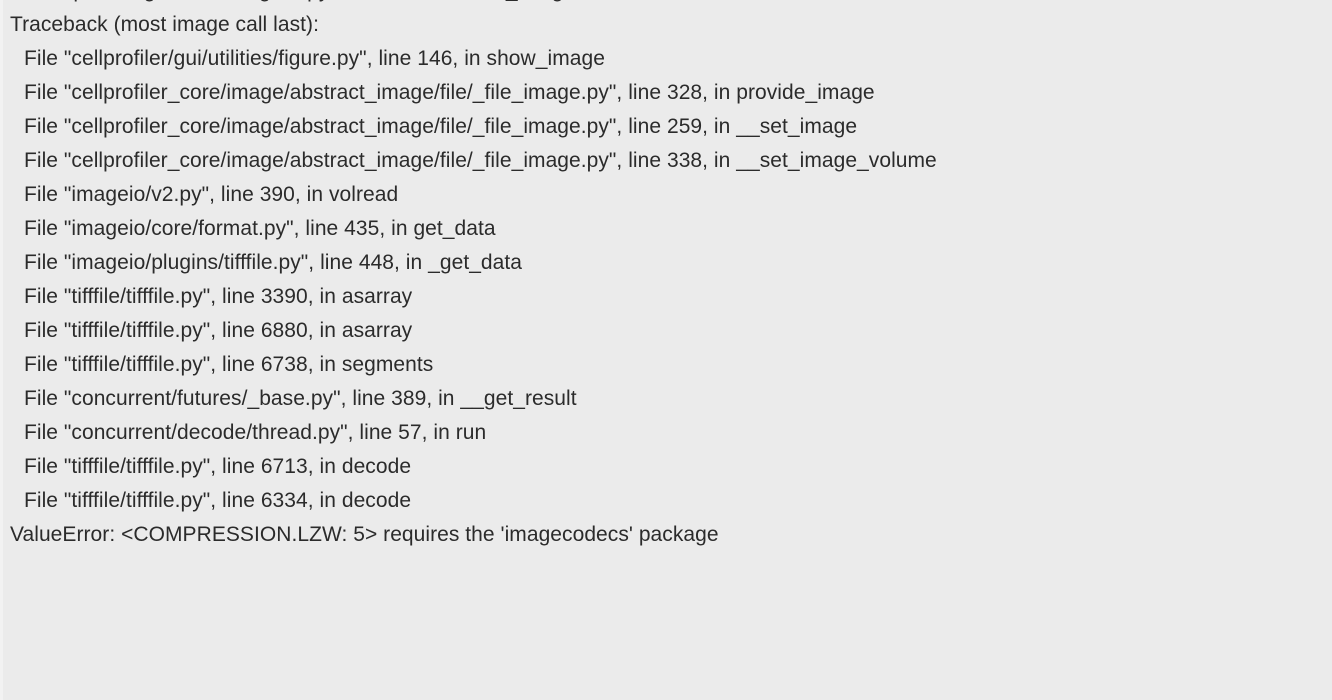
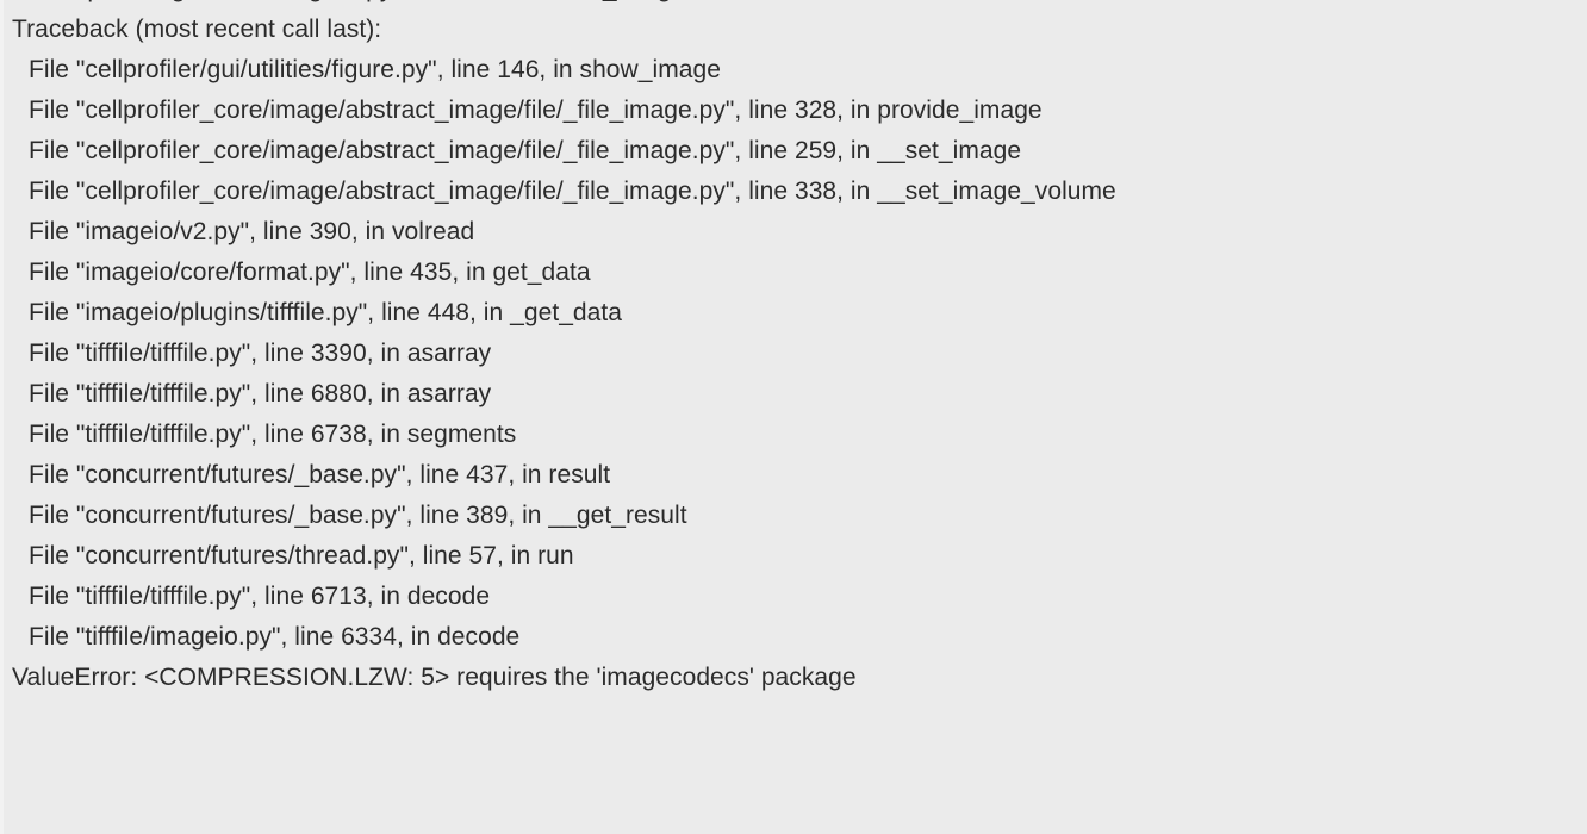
- Traceback (most image call last):
+ Traceback (most recent call last):
  File "cellprofiler/gui/utilities/figure.py", line 146, in show_image
  File "cellprofiler_core/image/abstract_image/file/_file_image.py", line 328, in provide_image
  File "cellprofiler_core/image/abstract_image/file/_file_image.py", line 259, in __set_image
  File "cellprofiler_core/image/abstract_image/file/_file_image.py", line 338, in __set_image_volume
  File "imageio/v2.py", line 390, in volread
  File "imageio/core/format.py", line 435, in get_data
  File "imageio/plugins/tifffile.py", line 448, in _get_data
  File "tifffile/tifffile.py", line 3390, in asarray
  File "tifffile/tifffile.py", line 6880, in asarray
  File "tifffile/tifffile.py", line 6738, in segments
+ File "concurrent/futures/_base.py", line 437, in result
  File "concurrent/futures/_base.py", line 389, in __get_result
- File "concurrent/decode/thread.py", line 57, in run
+ File "concurrent/futures/thread.py", line 57, in run
  File "tifffile/tifffile.py", line 6713, in decode
- File "tifffile/tifffile.py", line 6334, in decode
+ File "tifffile/imageio.py", line 6334, in decode
  ValueError: <COMPRESSION.LZW: 5> requires the 'imagecodecs' package
